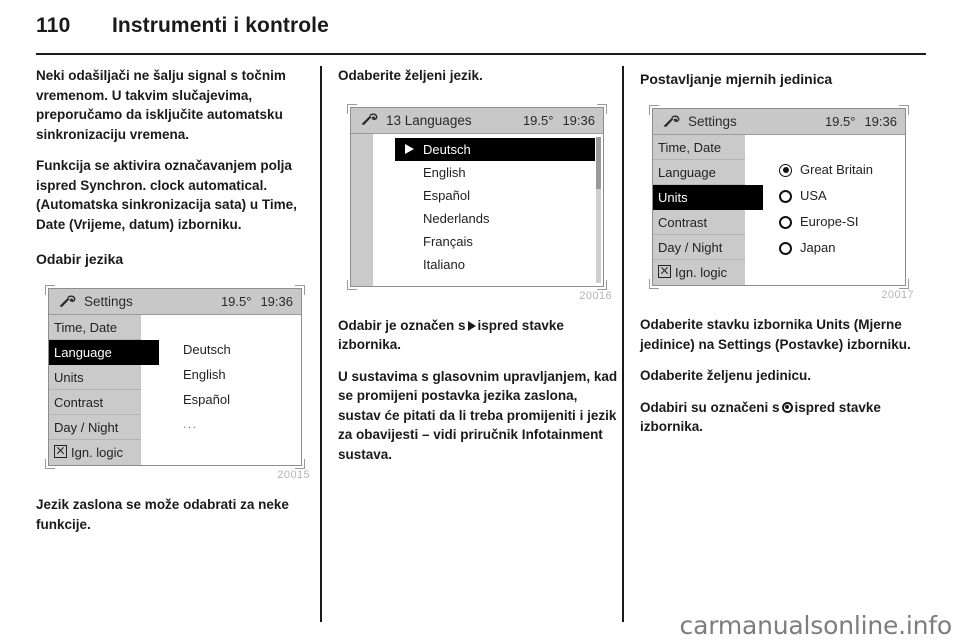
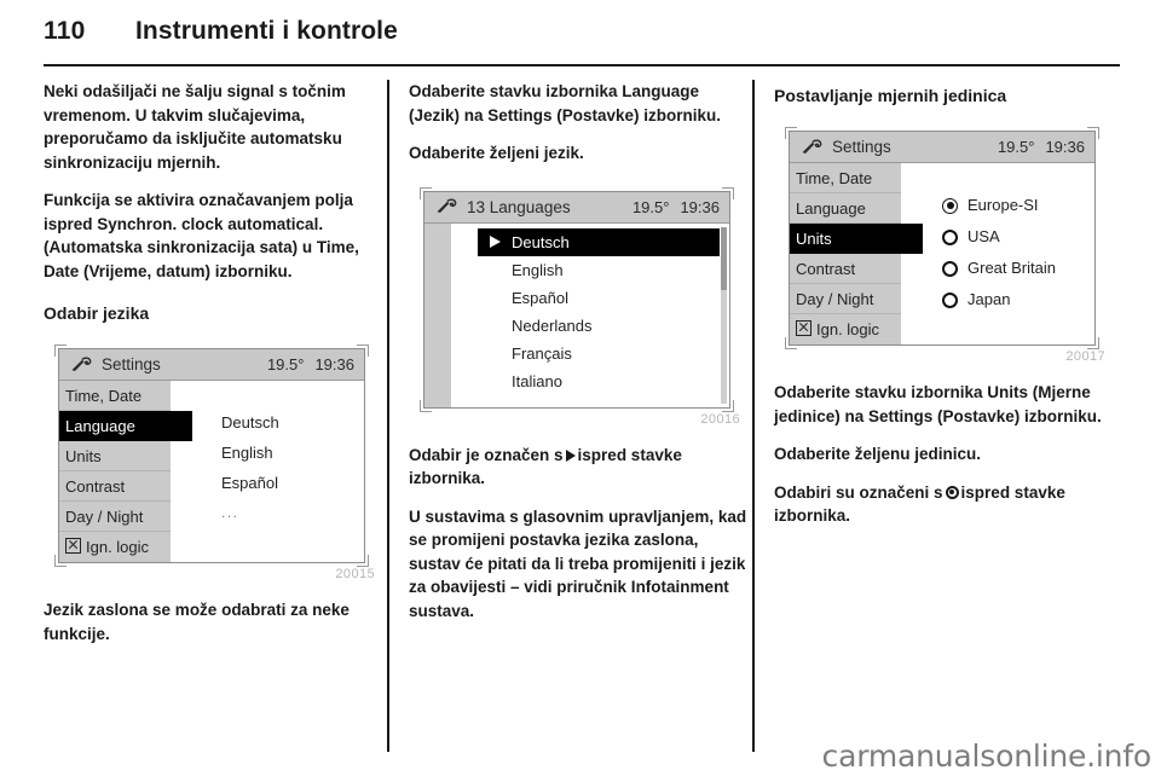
  110
  Instrumenti i kontrole
- Neki odašiljači ne šalju signal s točnim vremenom. U takvim slučajevima, preporučamo da isključite automatsku sinkronizaciju vremena.
+ Neki odašiljači ne šalju signal s točnim vremenom. U takvim slučajevima, preporučamo da isključite automatsku sinkronizaciju mjernih.
  Funkcija se aktivira označavanjem polja ispred Synchron. clock automatical. (Automatska sinkronizacija sata) u Time, Date (Vrijeme, datum) izborniku.
  Odabir jezika
  Settings
  19.5°
  19:36
  Time, Date
  Language
  Units
  Contrast
  Day / Night
  Ign. logic
  Deutsch
  English
  Español
  ...
  20015
  Jezik zaslona se može odabrati za neke funkcije.
+ Odaberite stavku izbornika Language (Jezik) na Settings (Postavke) izborniku.
  Odaberite željeni jezik.
  13 Languages
  19.5°
  19:36
  Deutsch
  English
  Español
  Nederlands
  Français
  Italiano
  20016
  Odabir je označen s ispred stavke izbornika.
  U sustavima s glasovnim upravljanjem, kad se promijeni postavka jezika zaslona, sustav će pitati da li treba promijeniti i jezik za obavijesti – vidi priručnik Infotainment sustava.
  Postavljanje mjernih jedinica
  Settings
  19.5°
  19:36
  Time, Date
  Language
  Units
  Contrast
  Day / Night
  Ign. logic
- Great Britain
+ Europe-SI
  USA
- Europe-SI
+ Great Britain
  Japan
  20017
  Odaberite stavku izbornika Units (Mjerne jedinice) na Settings (Postavke) izborniku.
  Odaberite željenu jedinicu.
  Odabiri su označeni s ispred stavke izbornika.
  carmanualsonline.info
